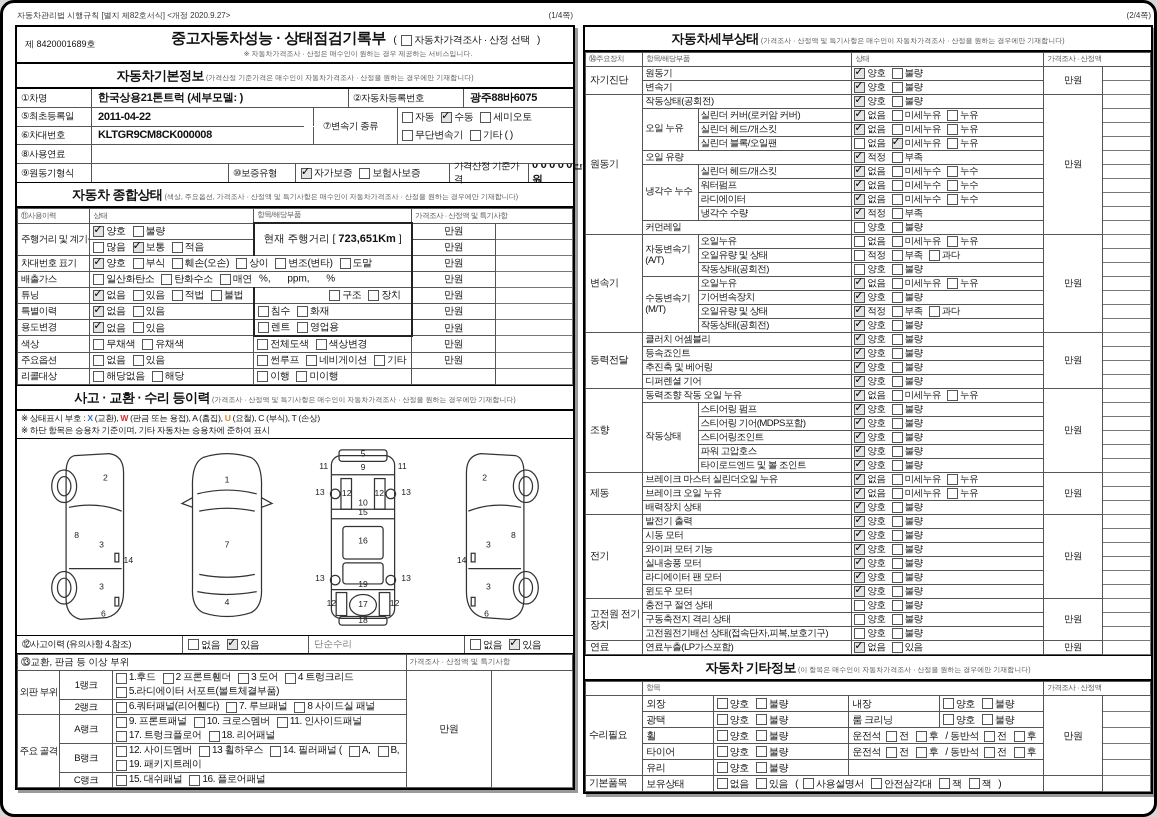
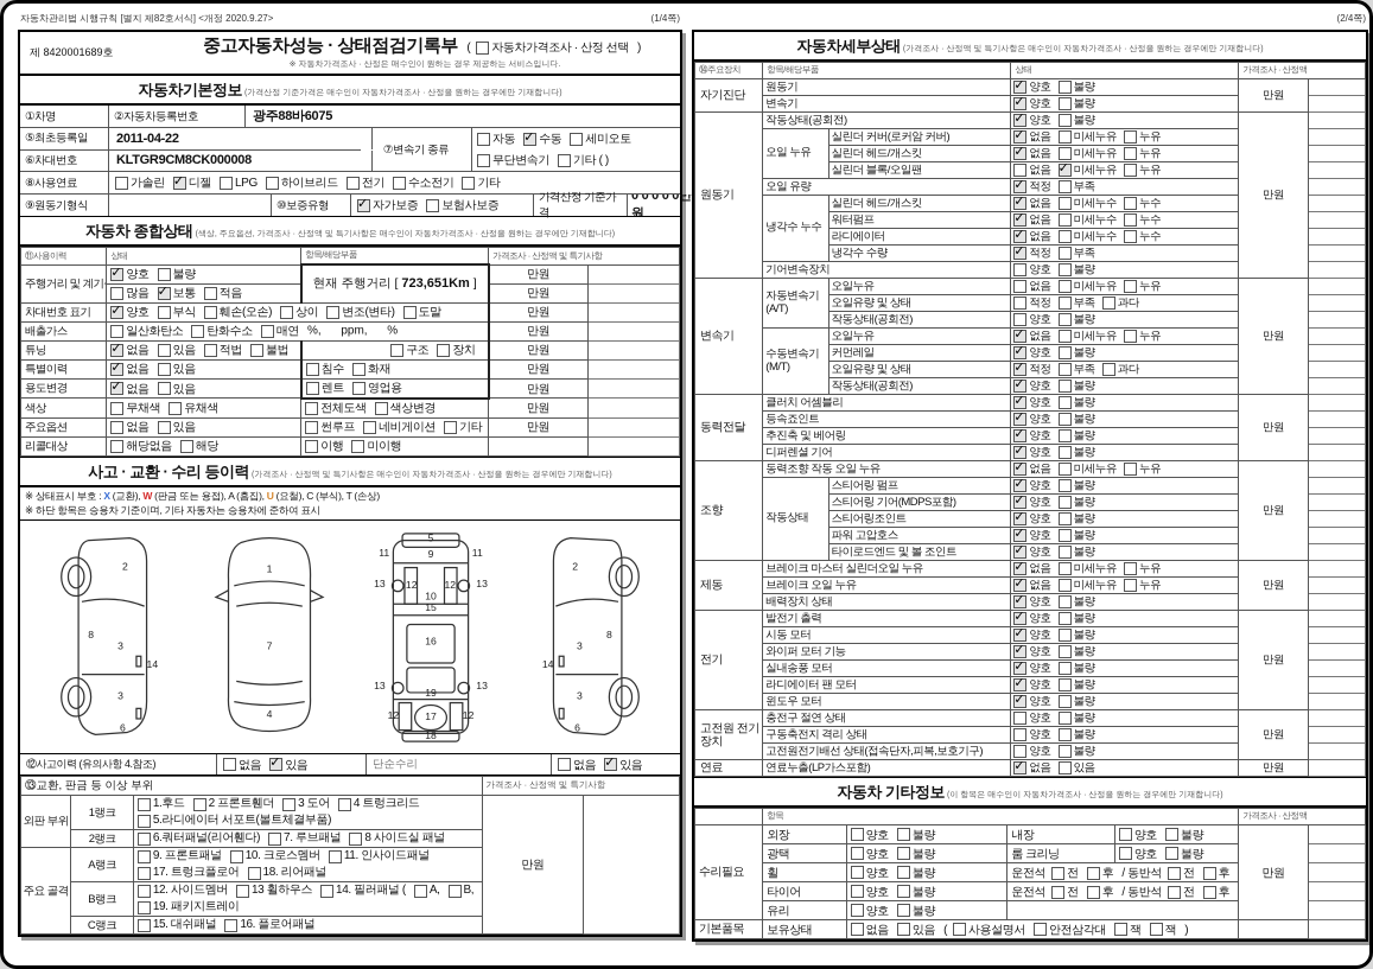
  자동차관리법 시행규칙 [별지 제82호서식] <개정 2020.9.27>
  (1/4쪽)
  제 8420001689호
  중고자동차성능 · 상태점검기록부 (
  자동차가격조사 · 산정 선택
  )
  ①차명
- 한국상용21톤트럭 (세부모델: )
  ②자동차등록번호
  광주88바6075
  ⑤최초등록일
  2011-04-22
  ⑥차대번호
  KLTGR9CM8CK000008
  ⑦변속기 종류
  자동
  수동
  세미오토
  무단변속기
  기타 ( )
  ⑧사용연료
+ 가솔린
+ 디젤
+ LPG
+ 하이브리드
+ 전기
+ 수소전기
+ 기타
  ⑨원동기형식
  ⑩보증유형
  자가보증
  보험사보증
  가격산정 기준가격
  0 0 0 0 0만원
  ⑪사용이력	상태	항목/해당부품	가격조사 · 산정액 및 특기사항
  주행거리 및 계기	양호 불량	현재 주행거리 [ 723,651Km ]	만원
  많음 보통 적음	만원
  차대번호 표기	양호 부식 훼손(오손) 상이 변조(변타) 도말	만원
  배출가스	일산화탄소 탄화수소 매연 %, ppm, %	만원
  튜닝	없음 있음 적법 불법	구조 장치	만원
  특별이력	없음 있음	침수 화재	만원
  용도변경	없음 있음	렌트 영업용	만원
  색상	무채색 유채색	전체도색 색상변경	만원
  주요옵션	없음 있음	썬루프 네비게이션 기타	만원
  리콜대상	해당없음 해당	이행 미이행
  ※ 상태표시 부호 : X (교환), W (판금 또는 용접), A (흠집), U (요철), C (부식), T (손상)
  ※ 하단 항목은 승용차 기준이며, 기타 자동차는 승용차에 준하여 표시
  2
  8
  3
  14
  3
  6
  1
  7
  4
  5
  11
  9
  11
  13
  12
  12
  13
  10
  15
  16
  13
  19
  13
  12
  17
  12
  18
  2
  8
  3
  14
  3
  6
  ⑫사고이력 (유의사항 4.참조)
  없음
  있음
  단순수리
  없음
  있음
  ⑬교환, 판금 등 이상 부위	가격조사 · 산정액 및 특기사항
  외판 부위	1랭크	1.후드 2 프론트휀더 3 도어 4 트렁크리드5.라디에이터 서포트(볼트체결부품)	만원
  2랭크	6.쿼터패널(리어휀다) 7. 루브패널 8 사이드실 패널
  주요 골격	A랭크	9. 프론트패널 10. 크로스멤버 11. 인사이드패널17. 트렁크플로어 18. 리어패널
  B랭크	12. 사이드멤버 13 휠하우스 14. 필러패널 ( A, B,19. 패키지트레이
  C랭크	15. 대쉬패널 16. 플로어패널
  (2/4쪽)
  ⑭주요장치	항목/해당부품	상태	가격조사 · 산정액
  자기진단	원동기	양호 불량	만원
  변속기	양호 불량
  원동기	작동상태(공회전)	양호 불량	만원
  오일 누유	실린더 커버(로커암 커버)	없음 미세누유 누유
  실린더 헤드/개스킷	없음 미세누유 누유
  실린더 블록/오일팬	없음 미세누유 누유
  오일 유량	적정 부족
  냉각수 누수	실린더 헤드/개스킷	없음 미세누수 누수
  워터펌프	없음 미세누수 누수
  라디에이터	없음 미세누수 누수
  냉각수 수량	적정 부족
- 커먼레일	양호 불량
+ 기어변속장치	양호 불량
  변속기	자동변속기 (A/T)	오일누유	없음 미세누유 누유	만원
  오일유량 및 상태	적정 부족 과다
  작동상태(공회전)	양호 불량
  수동변속기 (M/T)	오일누유	없음 미세누유 누유
- 기어변속장치	양호 불량
+ 커먼레일	양호 불량
  오일유량 및 상태	적정 부족 과다
  작동상태(공회전)	양호 불량
  동력전달	클러치 어셈블리	양호 불량	만원
  등속죠인트	양호 불량
  추진축 및 베어링	양호 불량
  디퍼렌셜 기어	양호 불량
  조향	동력조향 작동 오일 누유	없음 미세누유 누유	만원
  작동상태	스티어링 펌프	양호 불량
  스티어링 기어(MDPS포함)	양호 불량
  스티어링조인트	양호 불량
  파워 고압호스	양호 불량
  타이로드엔드 및 볼 조인트	양호 불량
  제동	브레이크 마스터 실린더오일 누유	없음 미세누유 누유	만원
  브레이크 오일 누유	없음 미세누유 누유
  배력장치 상태	양호 불량
  전기	발전기 출력	양호 불량	만원
  시동 모터	양호 불량
  와이퍼 모터 기능	양호 불량
  실내송풍 모터	양호 불량
  라디에이터 팬 모터	양호 불량
  윈도우 모터	양호 불량
  고전원 전기장치	충전구 절연 상태	양호 불량	만원
  구동축전지 격리 상태	양호 불량
  고전원전기배선 상태(접속단자,피복,보호기구)	양호 불량
  연료	연료누출(LP가스포함)	없음 있음	만원
  	항목	가격조사 · 산정액
  수리필요	외장	양호 불량	내장	양호 불량	만원
  광택	양호 불량	룸 크리닝	양호 불량
  휠	양호 불량	운전석 전 후 / 동반석 전 후
  타이어	양호 불량	운전석 전 후 / 동반석 전 후
  유리	양호 불량
  기본품목	보유상태	없음 있음 ( 사용설명서 안전삼각대 잭 잭 )
